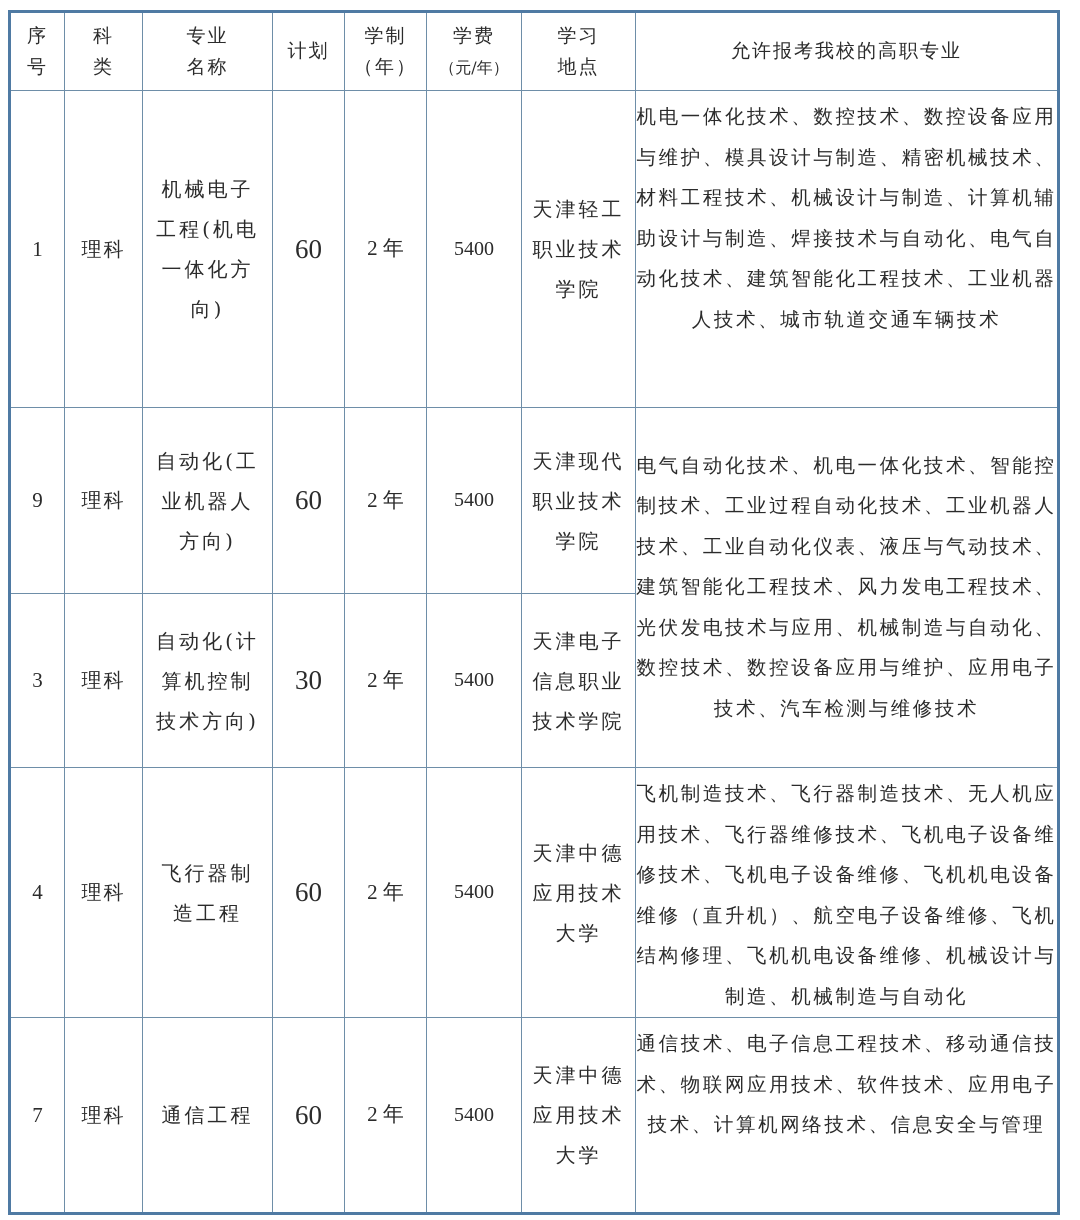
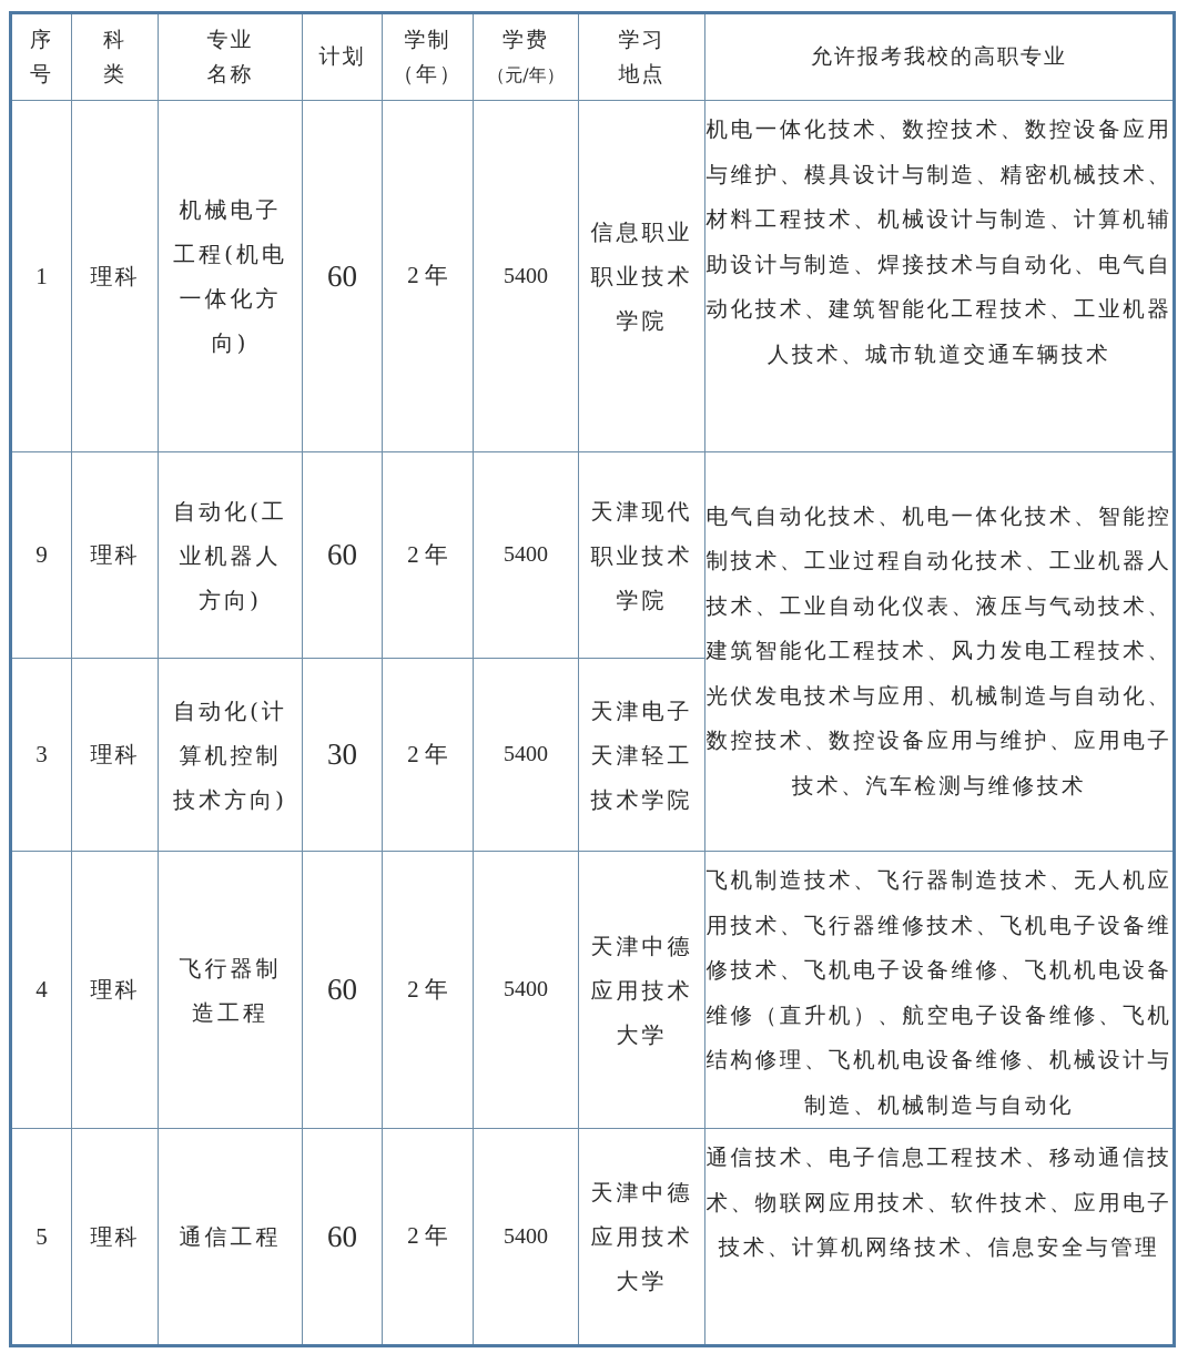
  序 号	科 类	专业 名称	计划	学制 （年）	学费 （元/年）	学习 地点	允许报考我校的高职专业
- 1	理科	机械电子 工程(机电 一体化方 向)	60	2 年	5400	天津轻工 职业技术 学院	机电一体化技术、数控技术、数控设备应用与维护、模具设计与制造、精密机械技术、材料工程技术、机械设计与制造、计算机辅助设计与制造、焊接技术与自动化、电气自动化技术、建筑智能化工程技术、工业机器人技术、城市轨道交通车辆技术
+ 1	理科	机械电子 工程(机电 一体化方 向)	60	2 年	5400	信息职业 职业技术 学院	机电一体化技术、数控技术、数控设备应用与维护、模具设计与制造、精密机械技术、材料工程技术、机械设计与制造、计算机辅助设计与制造、焊接技术与自动化、电气自动化技术、建筑智能化工程技术、工业机器人技术、城市轨道交通车辆技术
  9	理科	自动化(工 业机器人 方向)	60	2 年	5400	天津现代 职业技术 学院	电气自动化技术、机电一体化技术、智能控制技术、工业过程自动化技术、工业机器人技术、工业自动化仪表、液压与气动技术、建筑智能化工程技术、风力发电工程技术、光伏发电技术与应用、机械制造与自动化、数控技术、数控设备应用与维护、应用电子技术、汽车检测与维修技术
- 3	理科	自动化(计 算机控制 技术方向)	30	2 年	5400	天津电子 信息职业 技术学院
+ 3	理科	自动化(计 算机控制 技术方向)	30	2 年	5400	天津电子 天津轻工 技术学院
  4	理科	飞行器制 造工程	60	2 年	5400	天津中德 应用技术 大学	飞机制造技术、飞行器制造技术、无人机应用技术、飞行器维修技术、飞机电子设备维修技术、飞机电子设备维修、飞机机电设备维修（直升机）、航空电子设备维修、飞机结构修理、飞机机电设备维修、机械设计与制造、机械制造与自动化
- 7	理科	通信工程	60	2 年	5400	天津中德 应用技术 大学	通信技术、电子信息工程技术、移动通信技术、物联网应用技术、软件技术、应用电子技术、计算机网络技术、信息安全与管理
+ 5	理科	通信工程	60	2 年	5400	天津中德 应用技术 大学	通信技术、电子信息工程技术、移动通信技术、物联网应用技术、软件技术、应用电子技术、计算机网络技术、信息安全与管理
